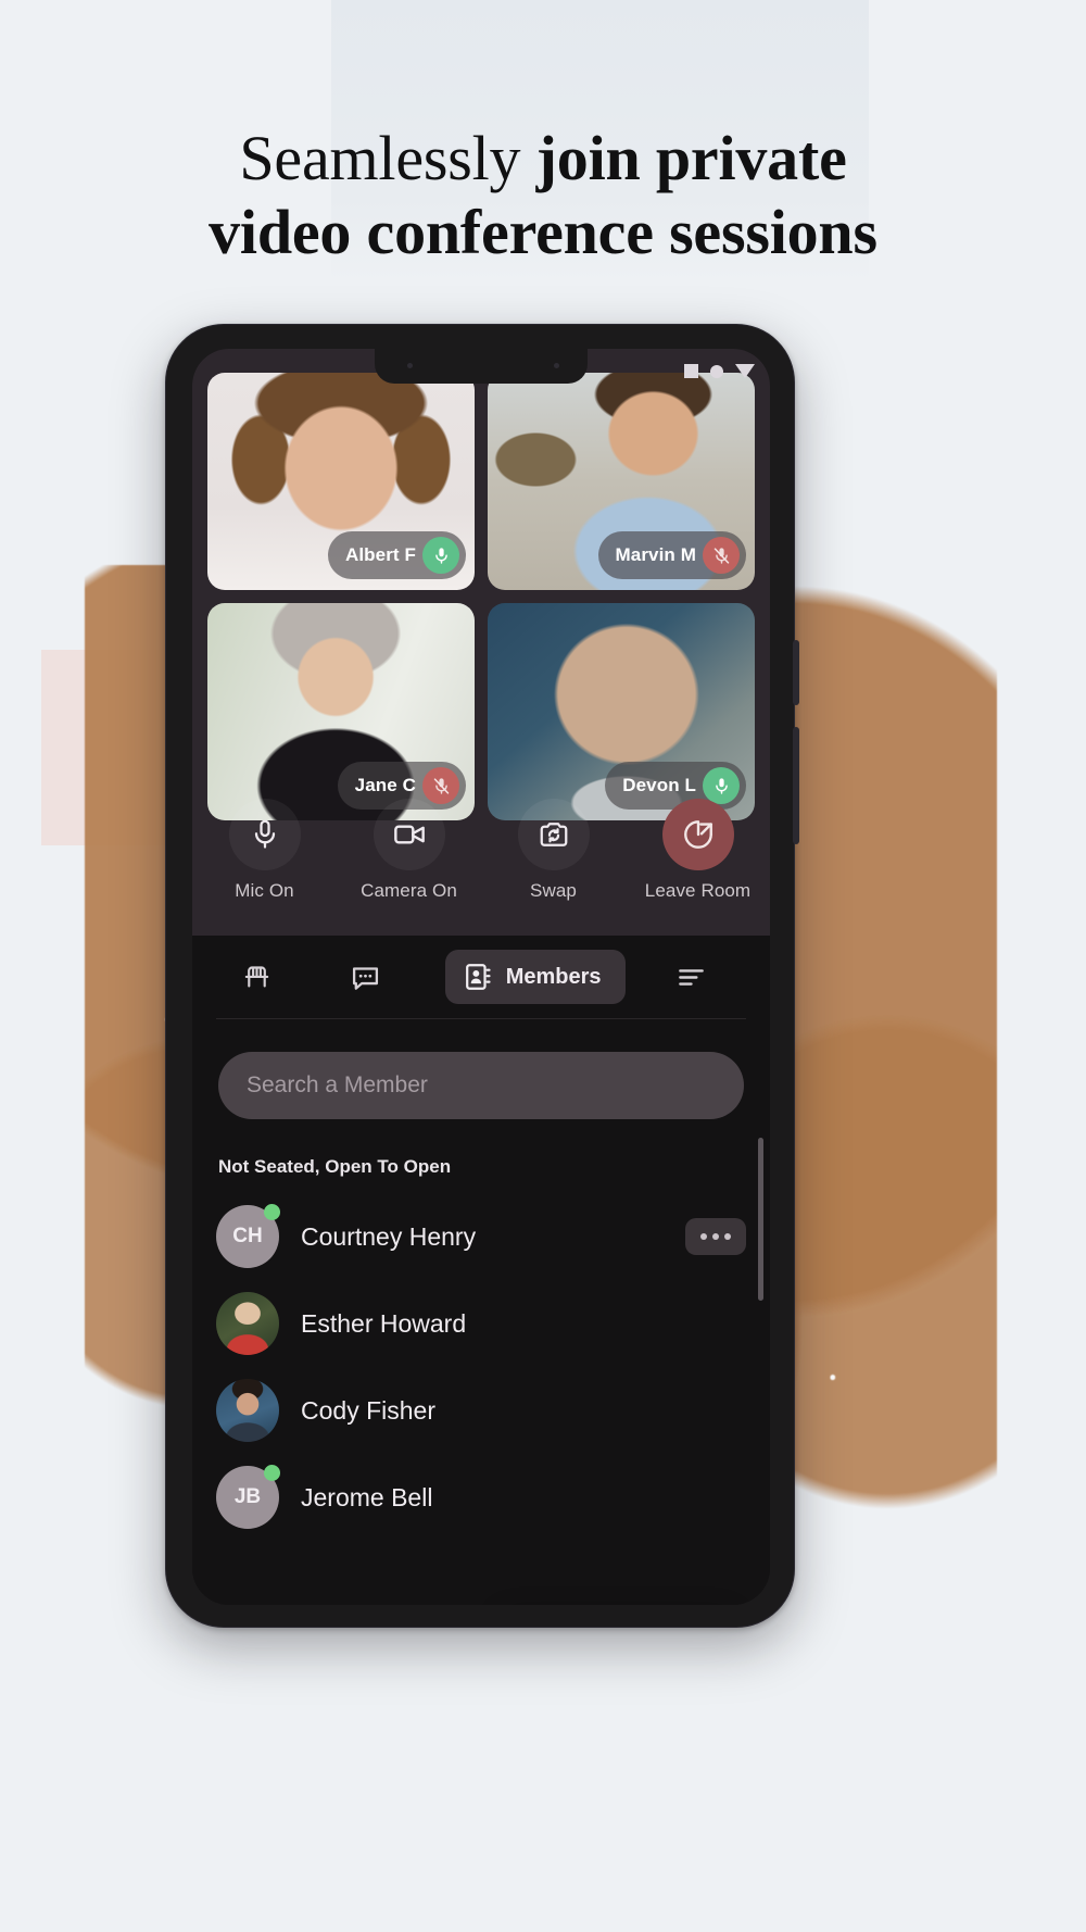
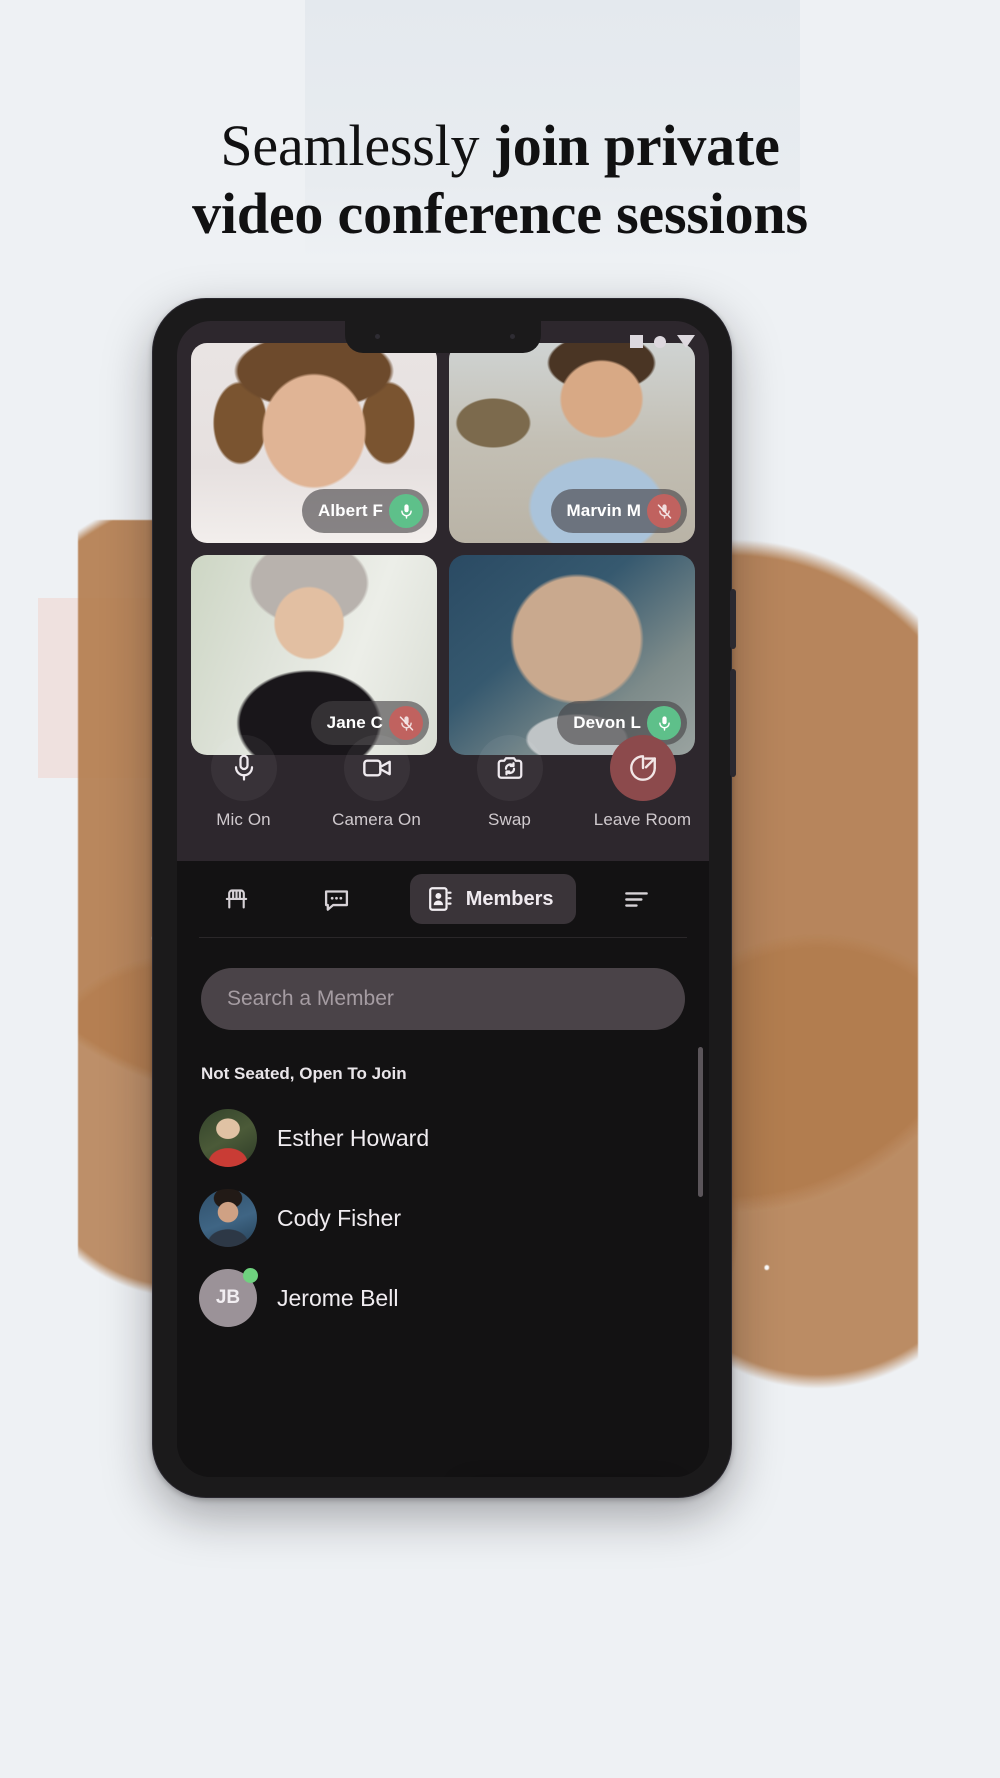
  Seamlessly join private
  video conference sessions
  Albert F
  Marvin M
  Jane C
  Devon L
  Mic On
  Camera On
  Swap
  Leave Room
  Members
  Search a Member
- Not Seated, Open To Open
+ Not Seated, Open To Join
- CH
- Courtney Henry
  Esther Howard
  Cody Fisher
  JB
  Jerome Bell
